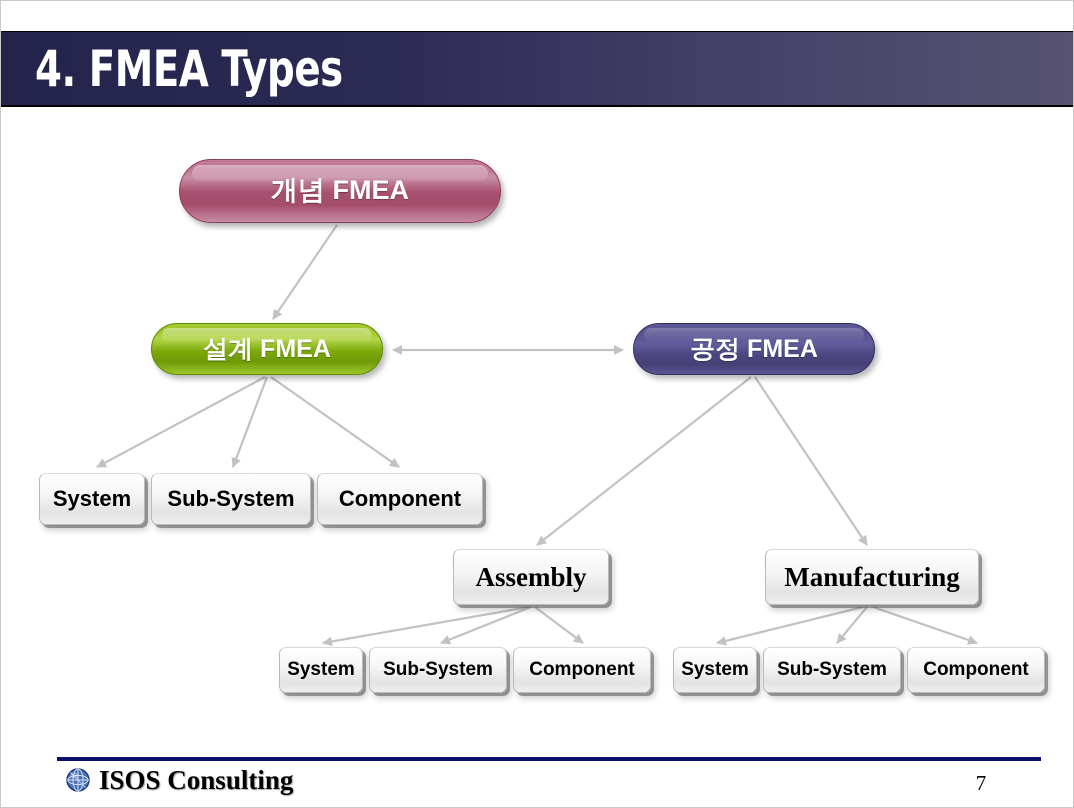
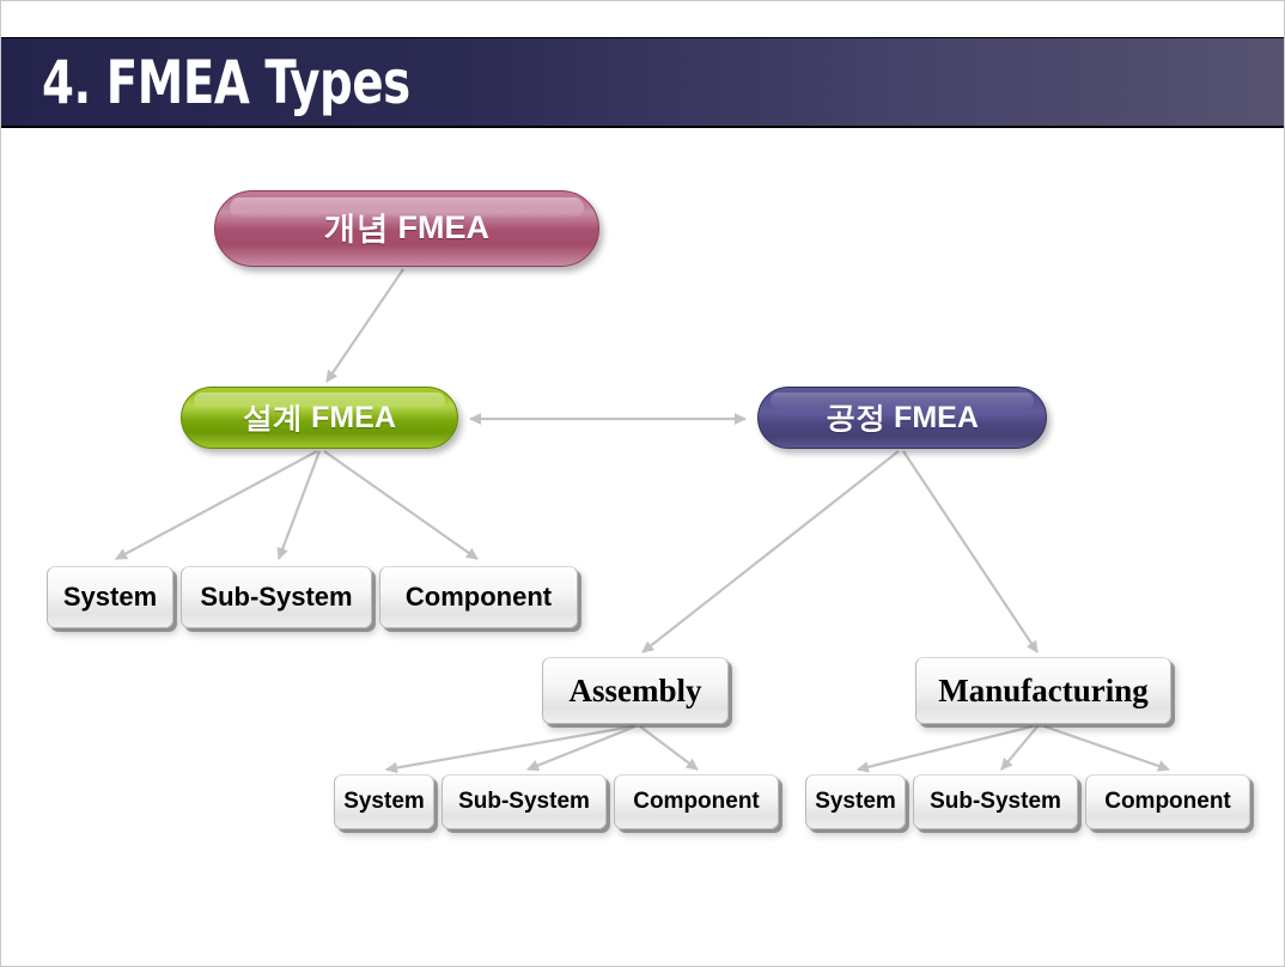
  4. FMEA Types
  개념 FMEA
  설계 FMEA
  공정 FMEA
  System
  Sub-System
  Component
  Assembly
  Manufacturing
  System
  Sub-System
  Component
  System
  Sub-System
  Component
- ISOS Consulting
- 7
